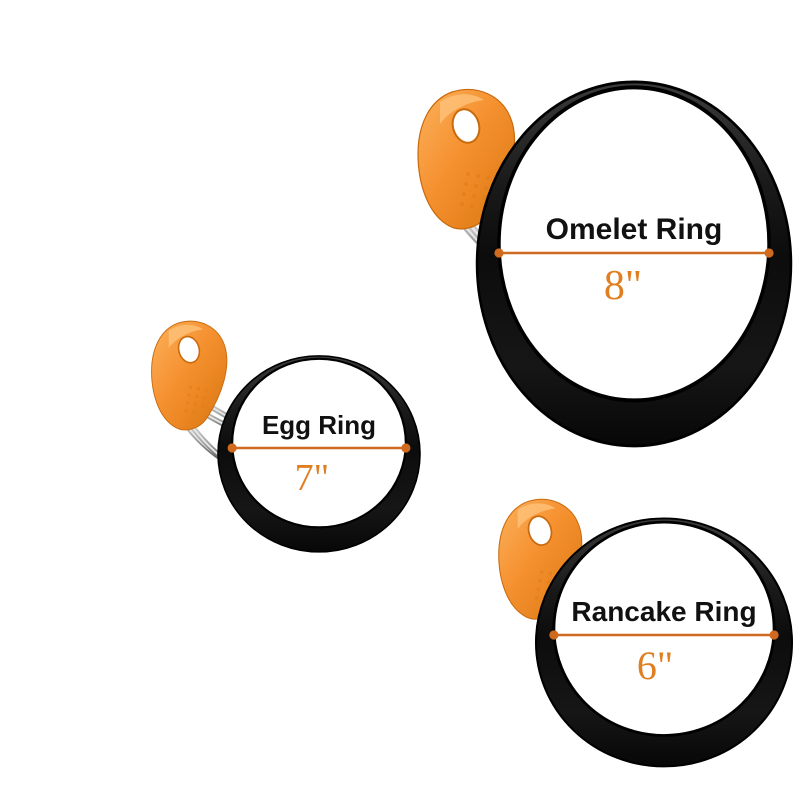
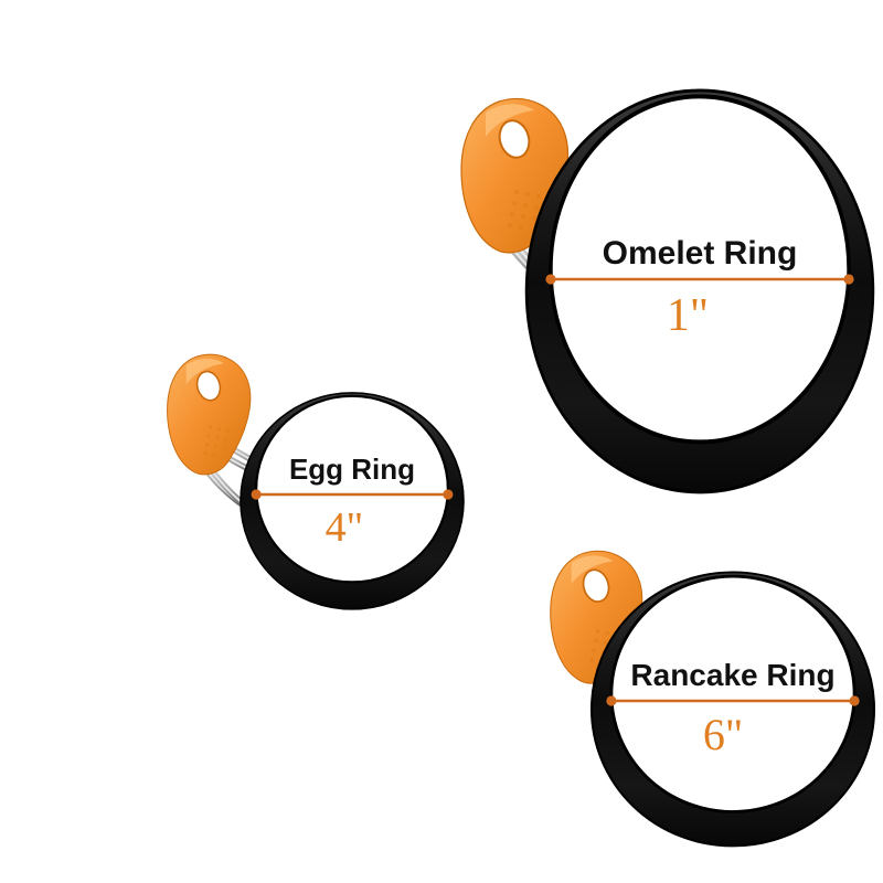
  Omelet Ring
- 8"
+ 1"
  Egg Ring
- 7"
+ 4"
  Rancake Ring
  6"
